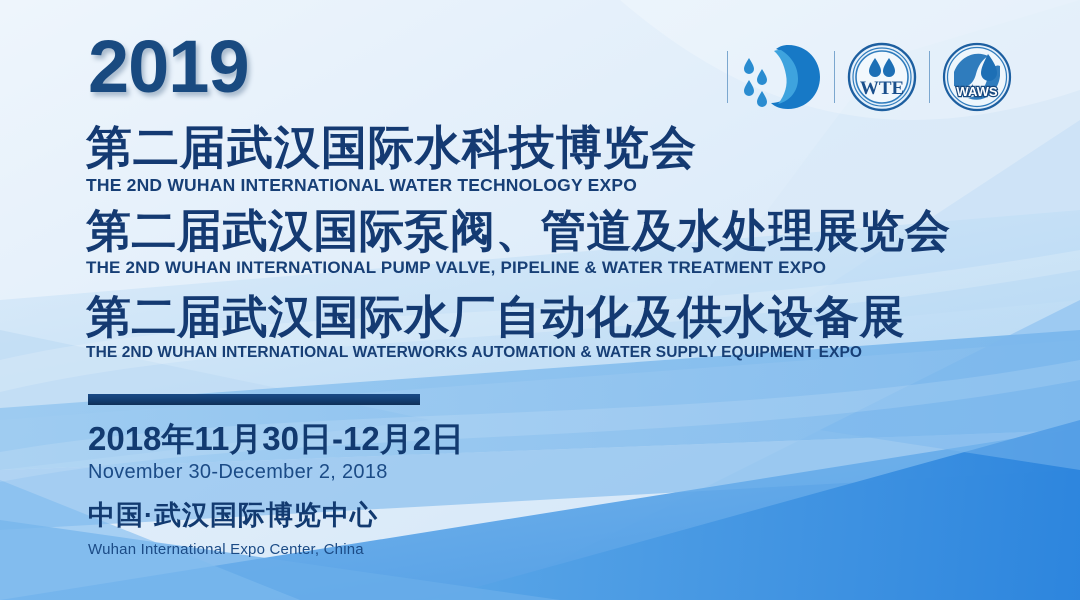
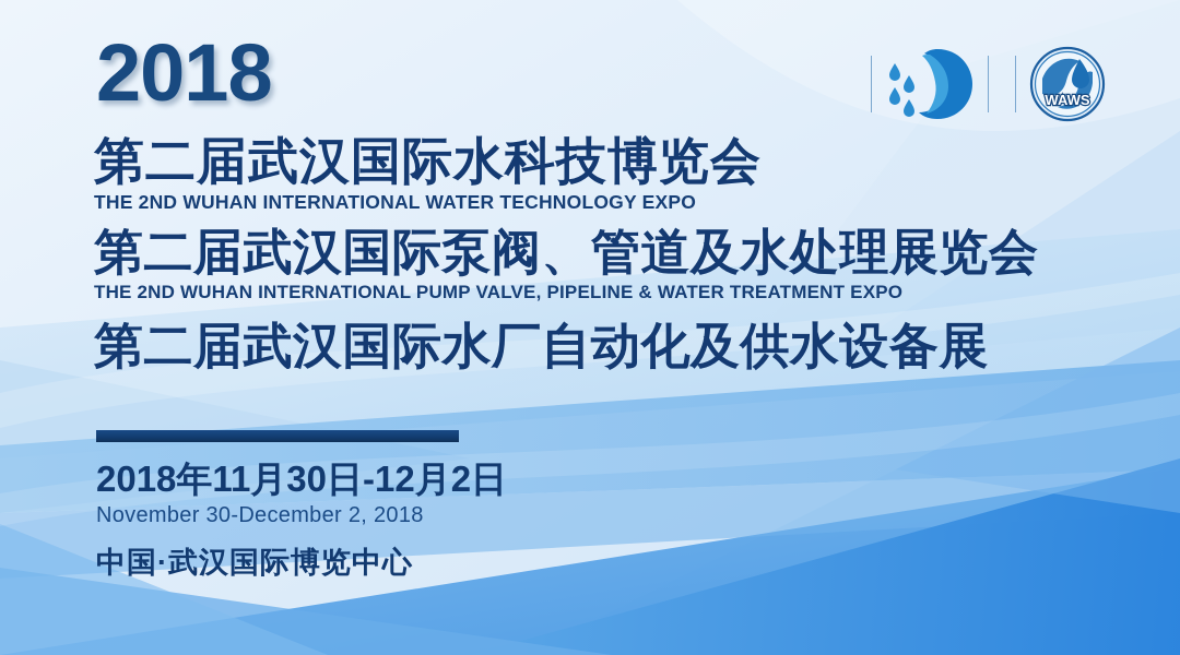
- 2019
+ 2018
- WTE
  WAWS
  第二届武汉国际水科技博览会
  THE 2ND WUHAN INTERNATIONAL WATER TECHNOLOGY EXPO
  第二届武汉国际泵阀、管道及水处理展览会
  THE 2ND WUHAN INTERNATIONAL PUMP VALVE, PIPELINE & WATER TREATMENT EXPO
  第二届武汉国际水厂自动化及供水设备展
- THE 2ND WUHAN INTERNATIONAL WATERWORKS AUTOMATION & WATER SUPPLY EQUIPMENT EXPO
  2018年11月30日-12月2日
  November 30-December 2, 2018
  中国·武汉国际博览中心
- Wuhan International Expo Center, China
